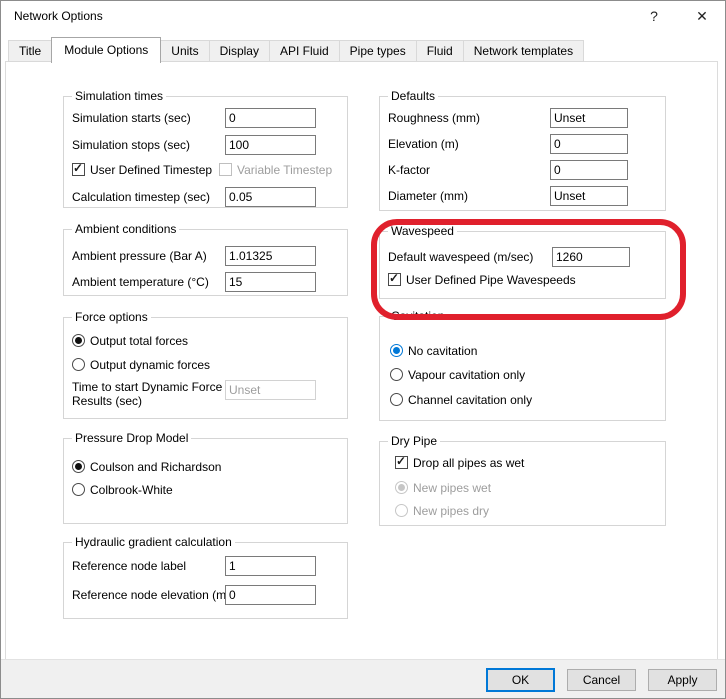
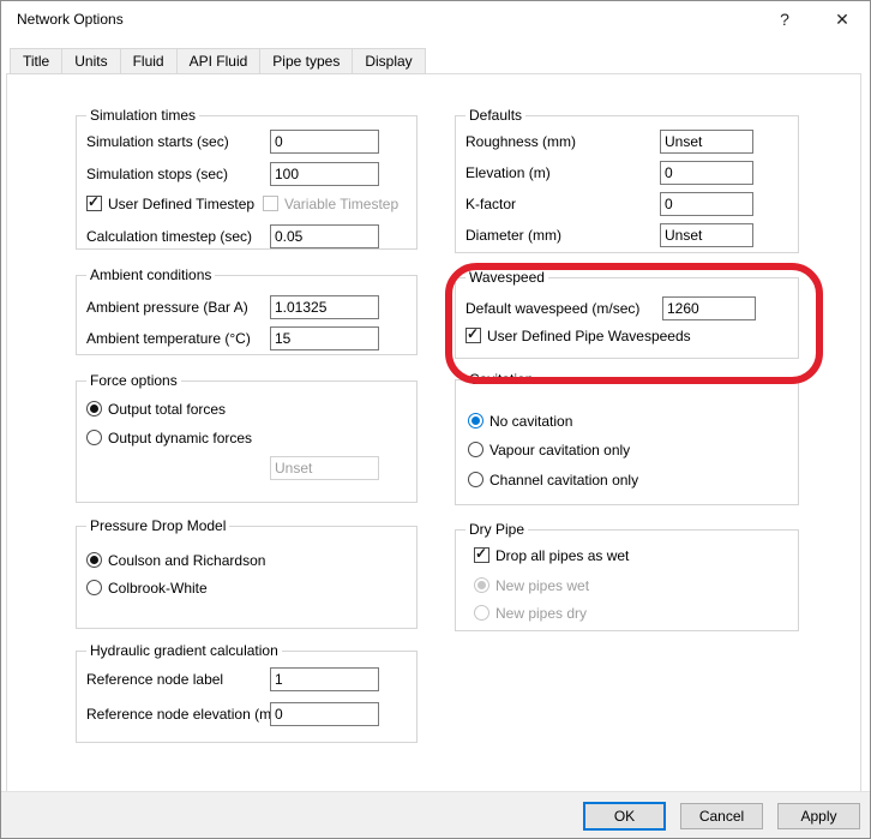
  Network Options
  ?
  ✕
  Title
- Module Options
  Units
- Display
+ Fluid
  API Fluid
  Pipe types
- Fluid
+ Display
- Network templates
  Simulation times
  Simulation starts (sec)
  0
  Simulation stops (sec)
  100
  ✓
  User Defined Timestep
  Variable Timestep
  Calculation timestep (sec)
  0.05
  Ambient conditions
  Ambient pressure (Bar A)
  1.01325
  Ambient temperature (°C)
  15
  Force options
  Output total forces
  Output dynamic forces
- Time to start Dynamic Force Results (sec)
  Unset
  Pressure Drop Model
  Coulson and Richardson
  Colbrook-White
  Hydraulic gradient calculation
  Reference node label
  1
  Reference node elevation (m
  0
  Defaults
  Roughness (mm)
  Unset
  Elevation (m)
  0
  K-factor
  0
  Diameter (mm)
  Unset
  Wavespeed
  Default wavespeed (m/sec)
  1260
  ✓
  User Defined Pipe Wavespeeds
  Cavitation
  No cavitation
  Vapour cavitation only
  Channel cavitation only
  Dry Pipe
  ✓
  Drop all pipes as wet
  New pipes wet
  New pipes dry
  OK
  Cancel
  Apply
